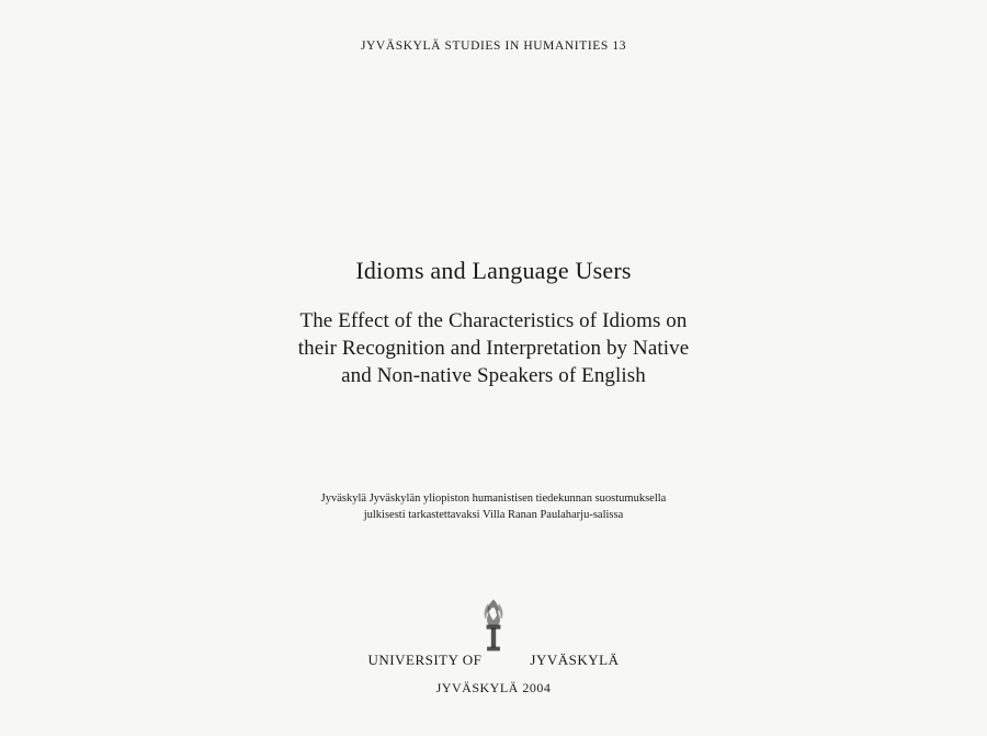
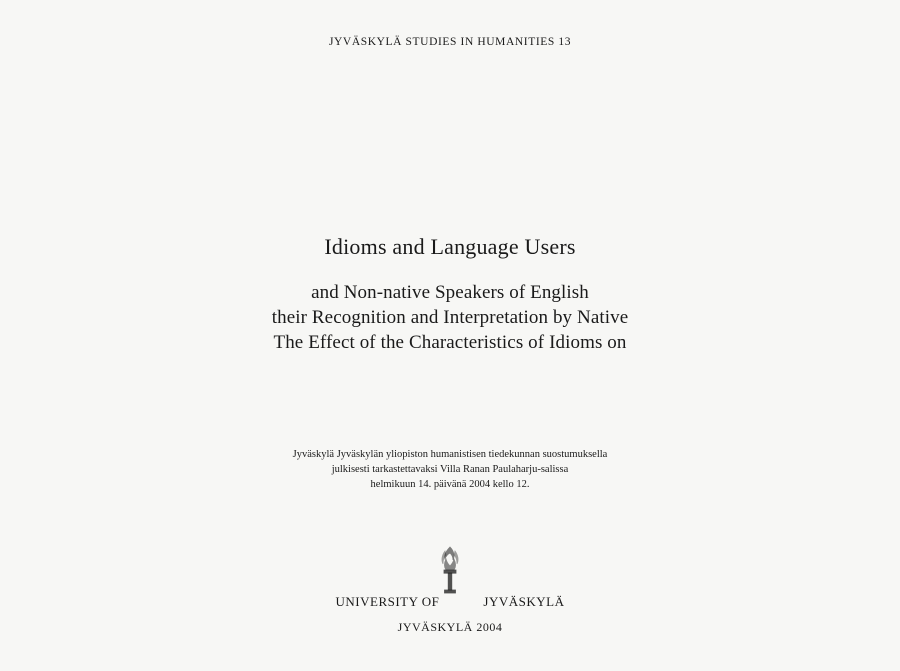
  JYVÄSKYLÄ STUDIES IN HUMANITIES 13
  Idioms and Language Users
- The Effect of the Characteristics of Idioms on
+ and Non-native Speakers of English
  their Recognition and Interpretation by Native
- and Non-native Speakers of English
+ The Effect of the Characteristics of Idioms on
  Jyväskylä Jyväskylän yliopiston humanistisen tiedekunnan suostumuksella
  julkisesti tarkastettavaksi Villa Ranan Paulaharju-salissa
+ helmikuun 14. päivänä 2004 kello 12.
  UNIVERSITY OF JYVÄSKYLÄ
  JYVÄSKYLÄ 2004
